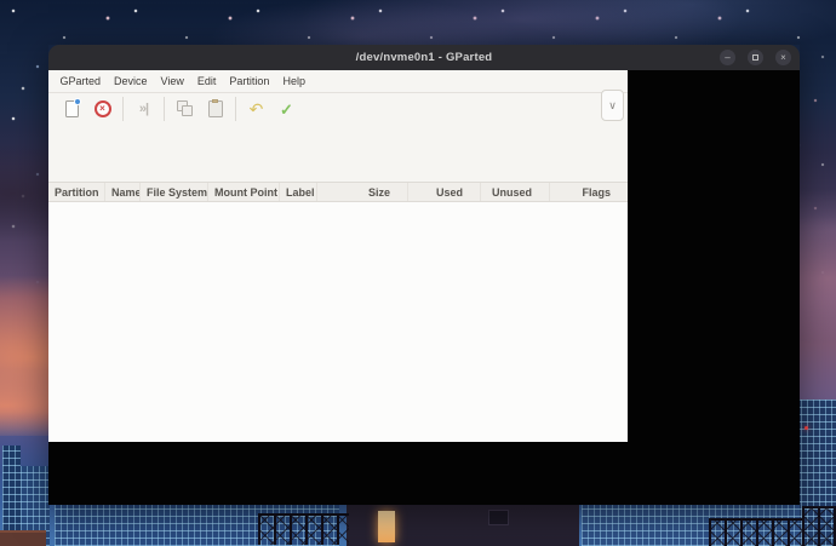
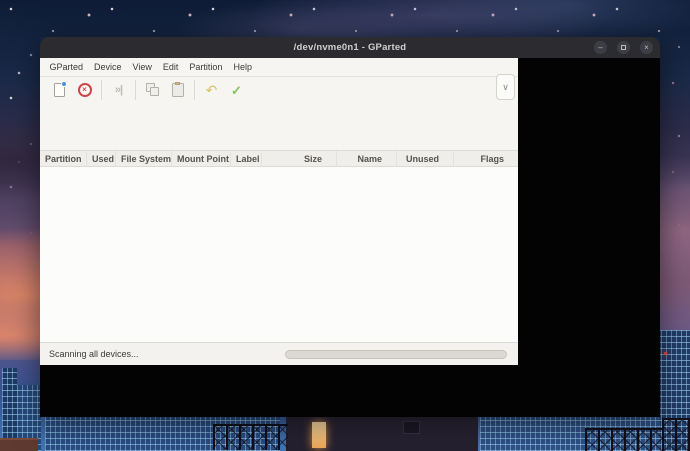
  /dev/nvme0n1 - GParted
  –
  ×
  GParted
  Device
  View
  Edit
  Partition
  Help
  ×
  »|
  ↶
  ✓
  ∨
  Partition
- Name
+ Used
  File System
  Mount Point
  Label
  Size
- Used
+ Name
  Unused
  Flags
+ Scanning all devices...
